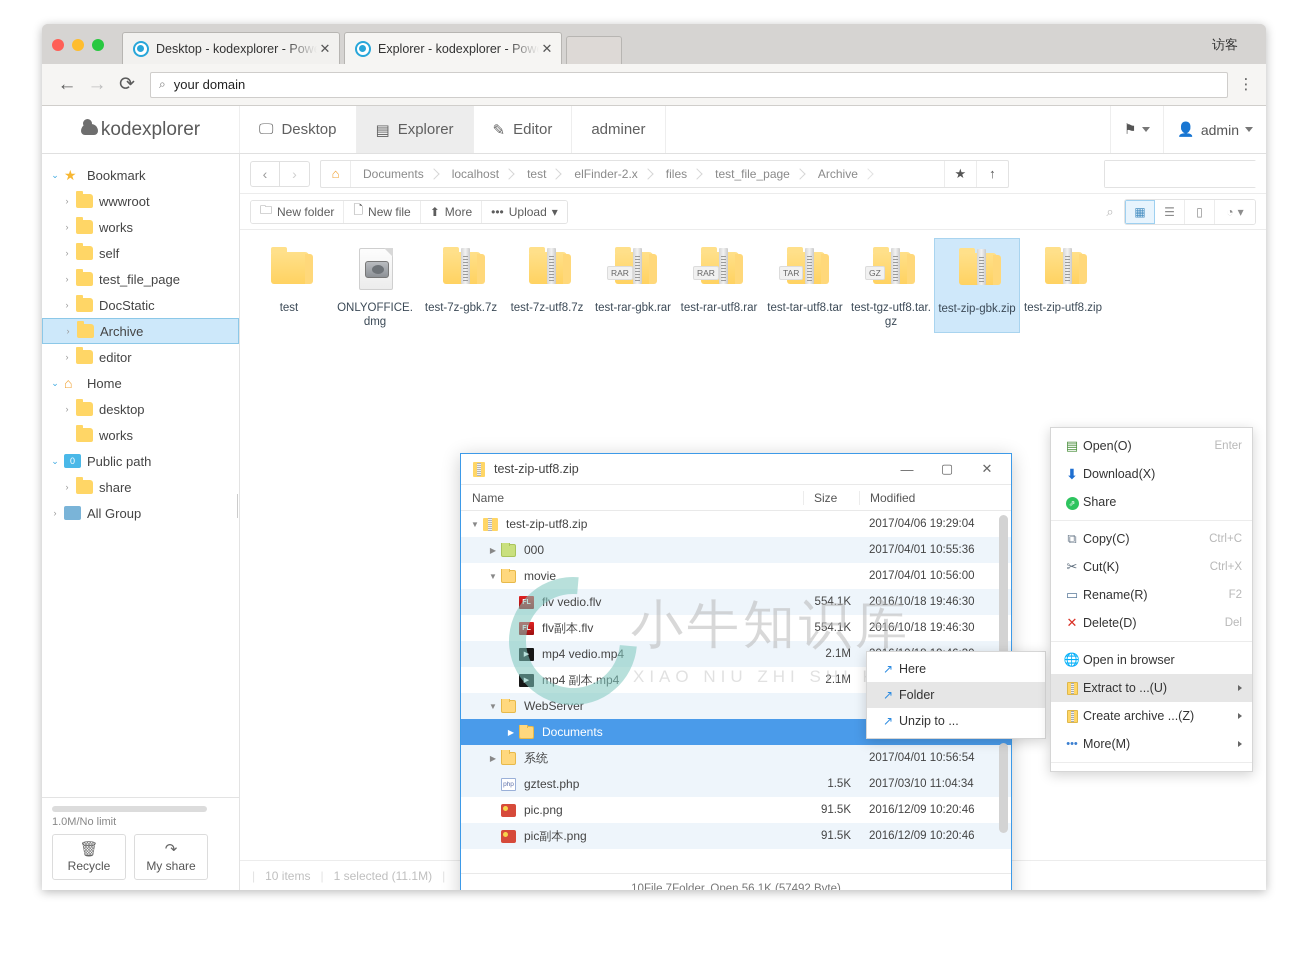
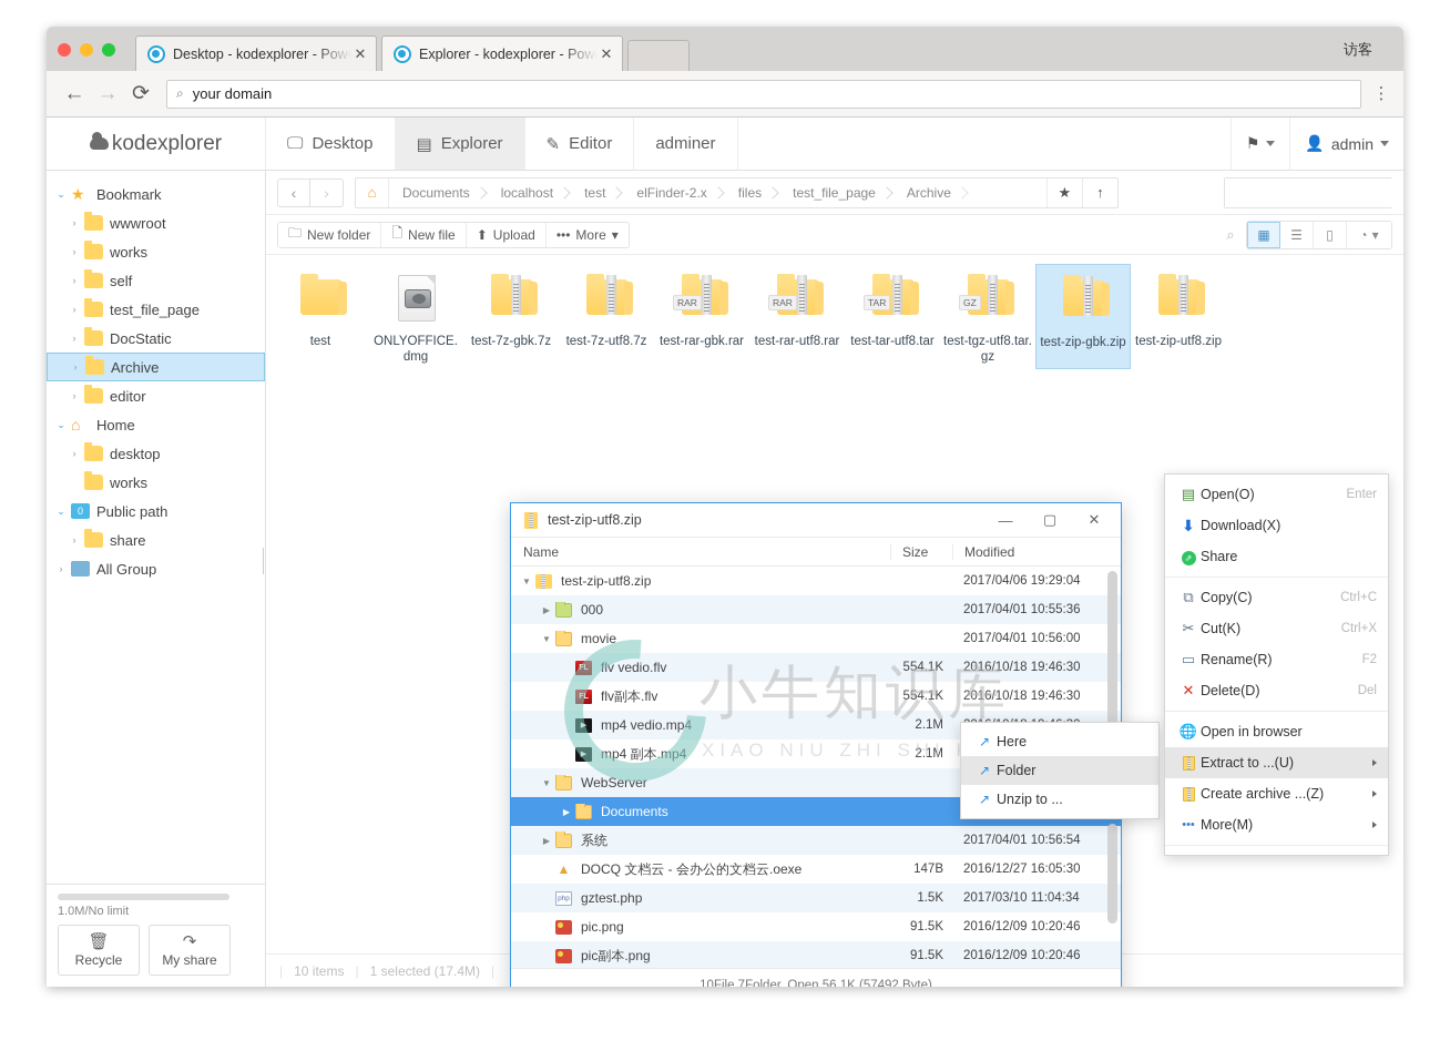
  Desktop - kodexplorer - Pow
  ✕
  Explorer - kodexplorer - Pow
  ✕
  访客
  ←
  →
  ⟳
  ⌕
  your domain
  ⋮
  kodexplorer
  🖵
  Desktop
  ▤
  Explorer
  ✎
  Editor
  adminer
  ⚑
  👤
  admin
  ⌄
  ★
  Bookmark
  ›
  wwwroot
  ›
  works
  ›
  self
  ›
  test_file_page
  ›
  DocStatic
  ›
  Archive
  ›
  editor
  ⌄
  ⌂
  Home
  ›
  desktop
  works
  ⌄
  0
  Public path
  ›
  share
  ›
  All Group
  1.0M/No limit
  🗑
  Recycle
  ↷
  My share
  ‹
  ›
  ⌂
  Documents
  localhost
  test
  elFinder-2.x
  files
  test_file_page
  Archive
  ★
  ↑
  🗀
  New folder
  🗋
  New file
  ⬆
- More
+ Upload
  •••
- Upload
+ More
  ▾
  ⌕
  ▦
  ☰
  ▯
  ◔
  ▾
  test
  ONLYOFFICE.dmg
  test-7z-gbk.7z
  test-7z-utf8.7z
  RAR
  test-rar-gbk.rar
  RAR
  test-rar-utf8.rar
  TAR
  test-tar-utf8.tar
  GZ
  test-tgz-utf8.tar.gz
  test-zip-gbk.zip
  test-zip-utf8.zip
  |
  10 items
- 1 selected (11.1M)
+ 1 selected (17.4M)
  |
  test-zip-utf8.zip
  —
  ▢
  ✕
  Name
  Size
  Modified
  小牛知识库
  XIAO NIU ZHI SHI
  ▼
  test-zip-utf8.zip
  2017/04/06 19:29:04
  ▶
  000
  2017/04/01 10:55:36
  ▼
  movie
  2017/04/01 10:56:00
  flv vedio.flv
  554.1K
  2016/10/18 19:46:30
  flv副本.flv
  554.1K
  2016/10/18 19:46:30
  mp4 vedio.mp4
  2.1M
  mp4 副本.mp4
  2.1M
  ▼
  WebServer
  ▶
  Documents
  ▶
  系统
  2017/04/01 10:56:54
+ ▲
+ DOCQ 文档云 - 会办公的文档云.oexe
+ 147B
+ 2016/12/27 16:05:30
  gztest.php
  1.5K
  2017/03/10 11:04:34
  pic.png
  91.5K
  2016/12/09 10:20:46
  pic副本.png
  91.5K
  2016/12/09 10:20:46
  10File,7Folder, Open 56.1K (57492 Byte)
  ↗
  Here
  ↗
  Folder
  ↗
  Unzip to ...
  ▤
  Open(O)
  Enter
  ⬇
  Download(X)
  ⇗
  Share
  ⧉
  Copy(C)
  Ctrl+C
  ✂
  Cut(K)
  Ctrl+X
  ▭
  Rename(R)
  F2
  ✕
  Delete(D)
  Del
  🌐
  Open in browser
  Extract to ...(U)
  Create archive ...(Z)
  •••
  More(M)
